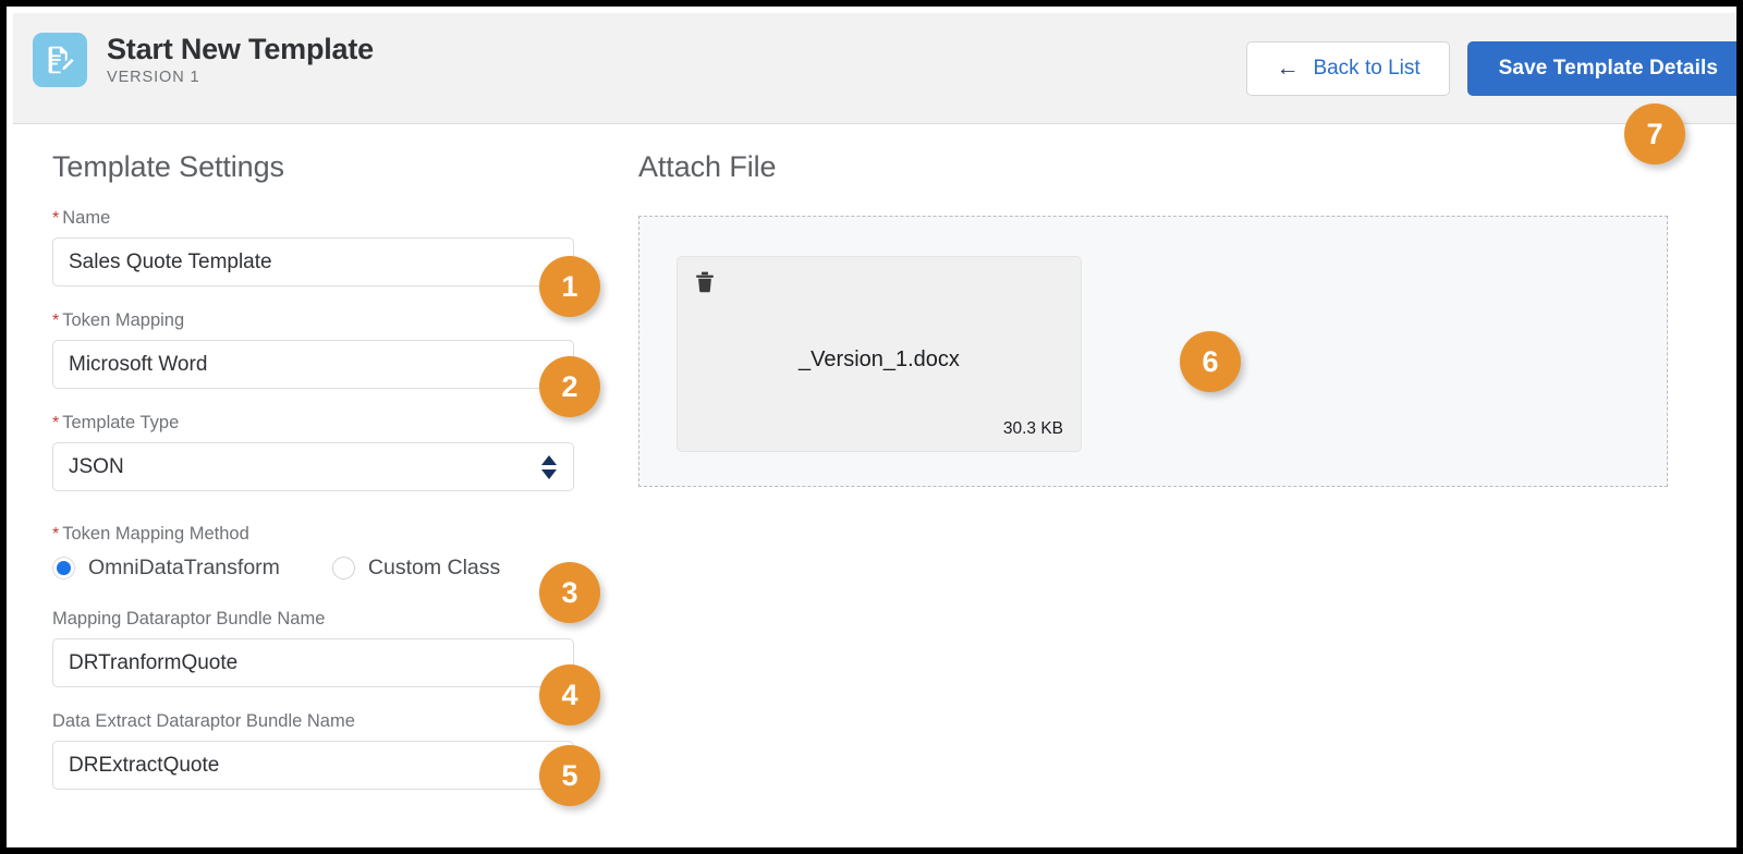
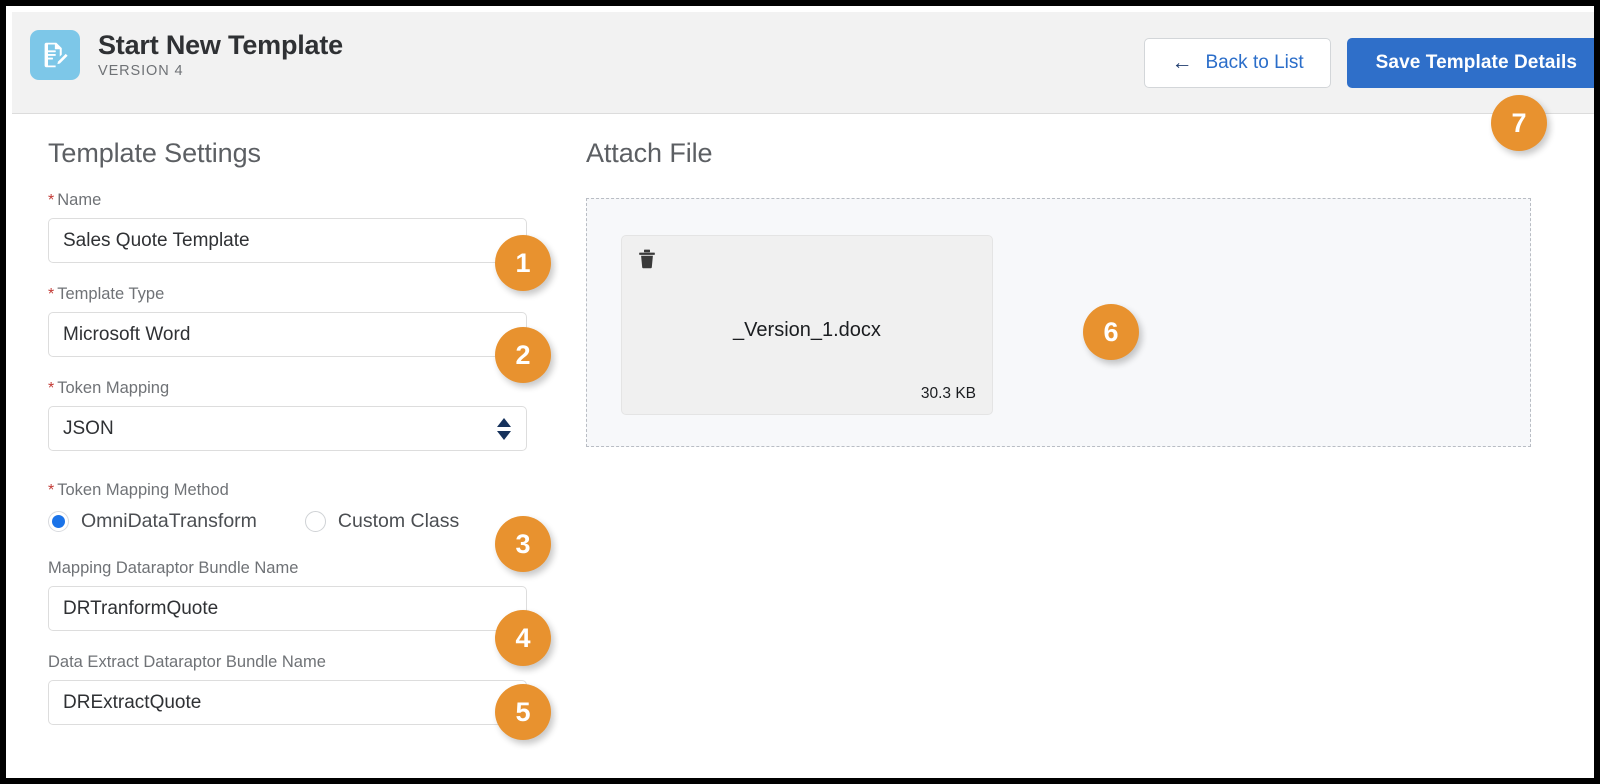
  Start New Template
- VERSION 1
+ VERSION 4
  ←
  Back to List
  Save Template Details
  Template Settings
  * Name
  Sales Quote Template
- * Token Mapping
+ * Template Type
  Microsoft Word
- * Template Type
+ * Token Mapping
  JSON
  * Token Mapping Method
  OmniDataTransform
  Custom Class
  Mapping Dataraptor Bundle Name
  DRTranformQuote
  Data Extract Dataraptor Bundle Name
  DRExtractQuote
  Attach File
  _Version_1.docx
  30.3 KB
  1
  2
  3
  4
  5
  6
  7
